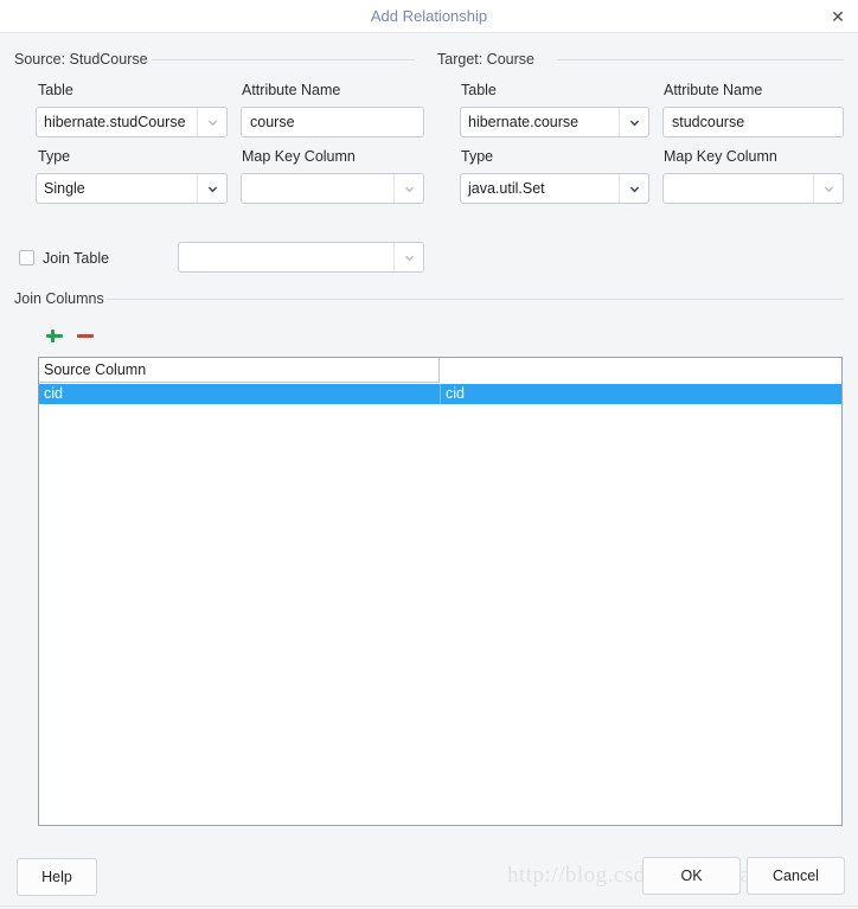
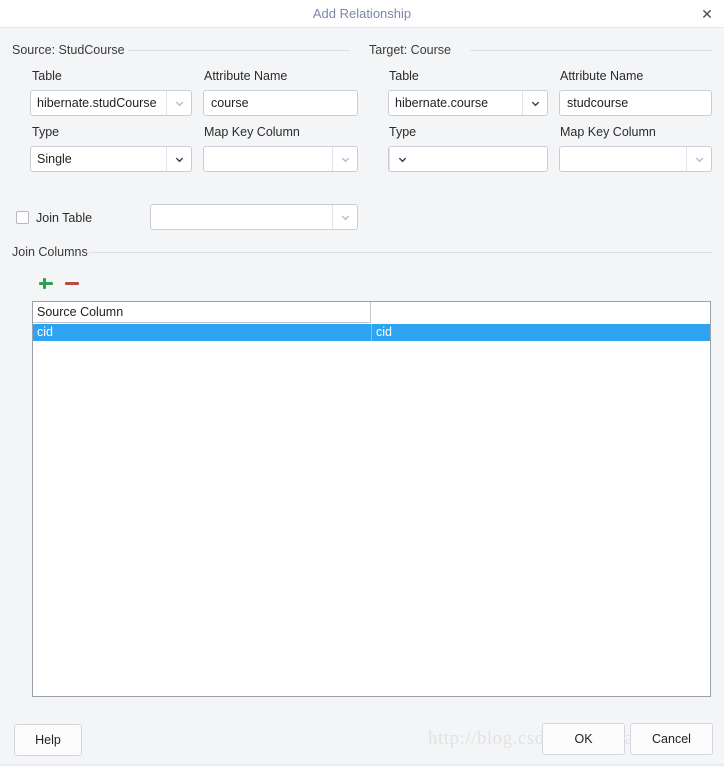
  Add Relationship
  ✕
  Source: StudCourse
  Table
  hibernate.studCourse
  Attribute Name
  course
  Type
  Single
  Map Key Column
  Target: Course
  Table
  hibernate.course
  Attribute Name
  studcourse
  Type
- java.util.Set
  Map Key Column
  Join Table
  Join Columns
  Source Column
  cid
  cid
  Help
  OK
  Cancel
